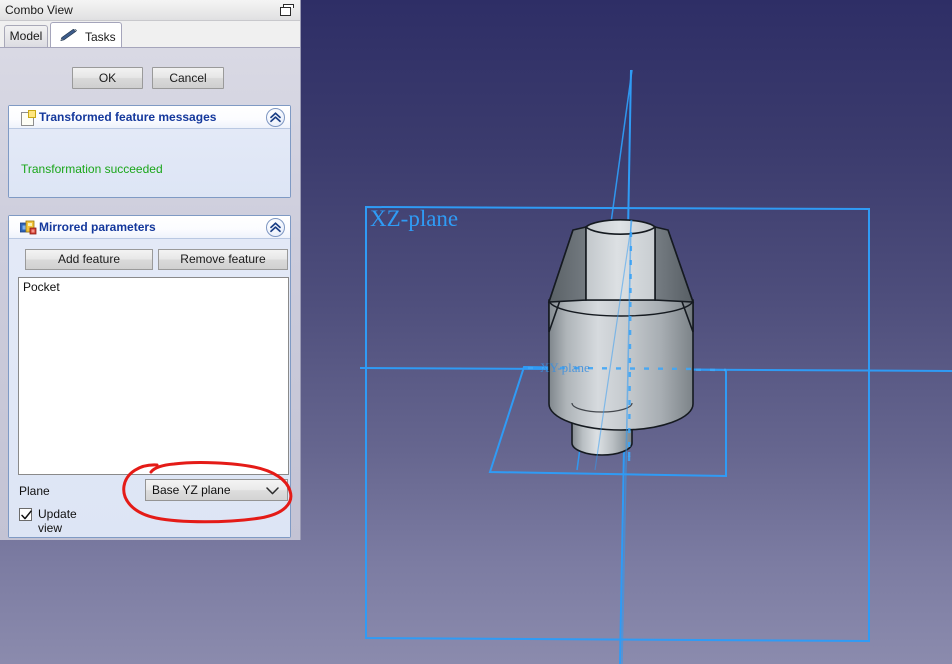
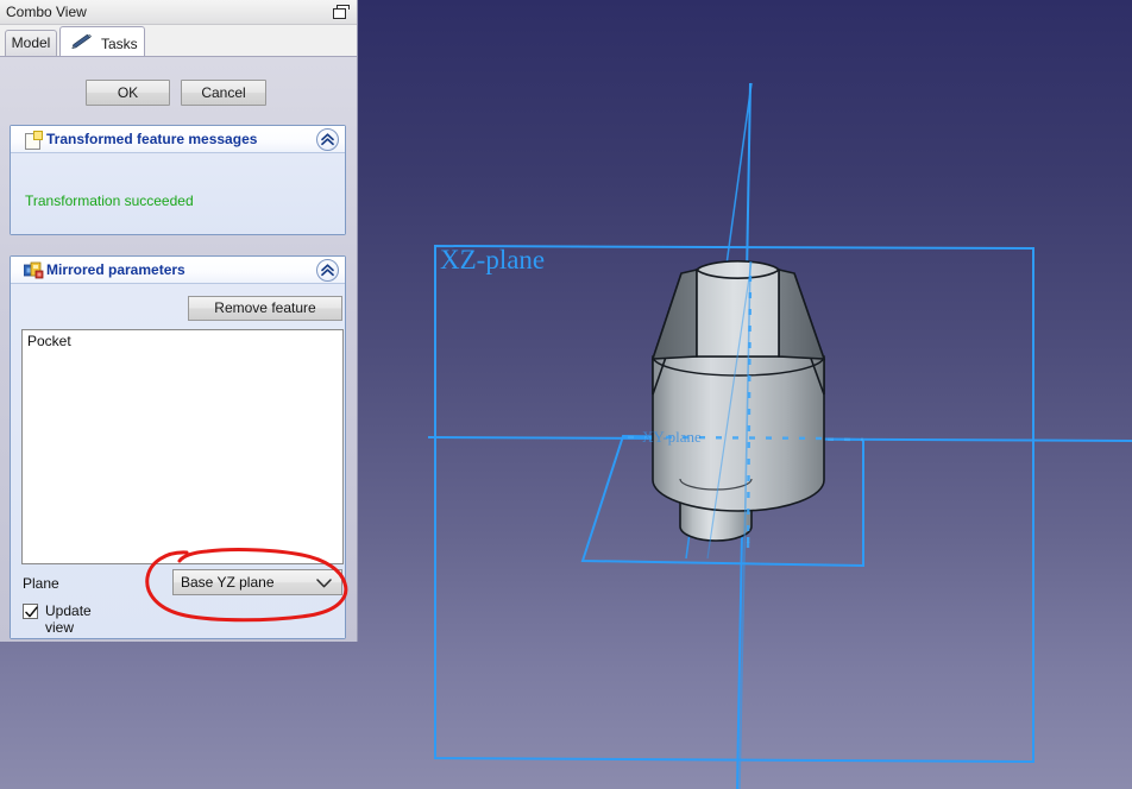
  XZ-plane
  XY-plane
  Combo View
  Model
  Tasks
  OK
  Cancel
  Transformed feature messages
  Transformation succeeded
  Mirrored parameters
- Add feature
  Remove feature
  Pocket
  Plane
  Base YZ plane
  Update view
